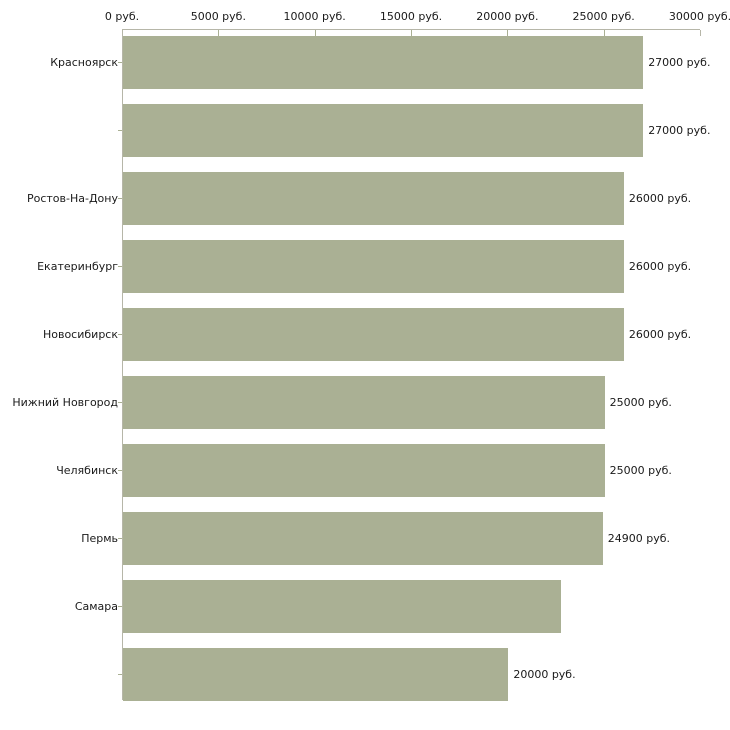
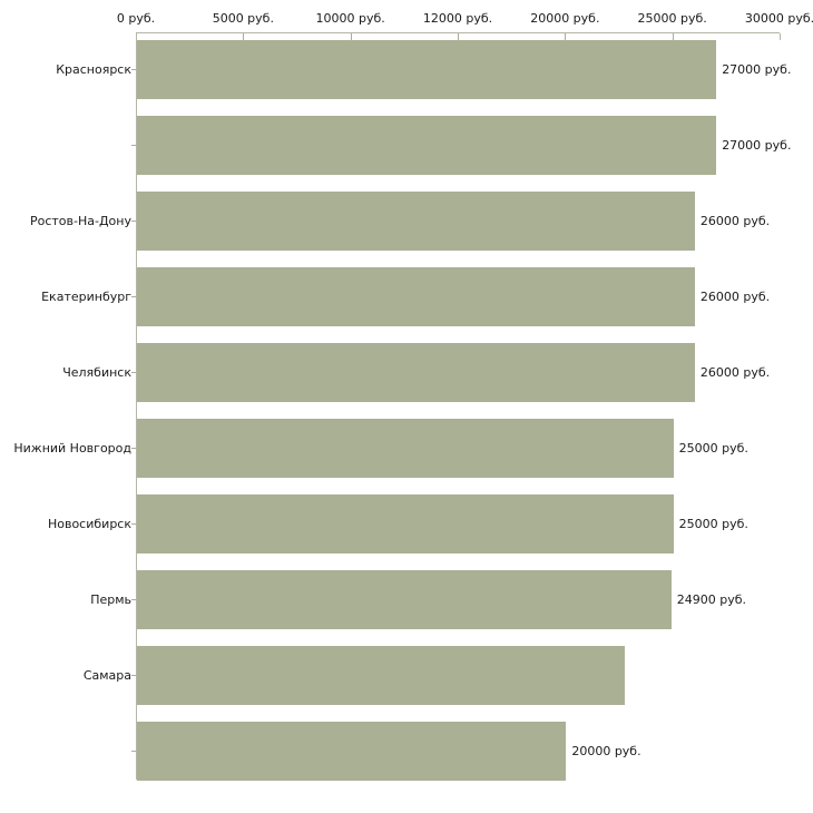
  0 руб.
  5000 руб.
  10000 руб.
- 15000 руб.
+ 12000 руб.
  20000 руб.
  25000 руб.
  30000 руб.
  Красноярск
  27000 руб.
  27000 руб.
  Ростов-На-Дону
  26000 руб.
  Екатеринбург
  26000 руб.
- Новосибирск
+ Челябинск
  26000 руб.
  Нижний Новгород
  25000 руб.
- Челябинск
+ Новосибирск
  25000 руб.
  Пермь
  24900 руб.
  Самара
  20000 руб.
